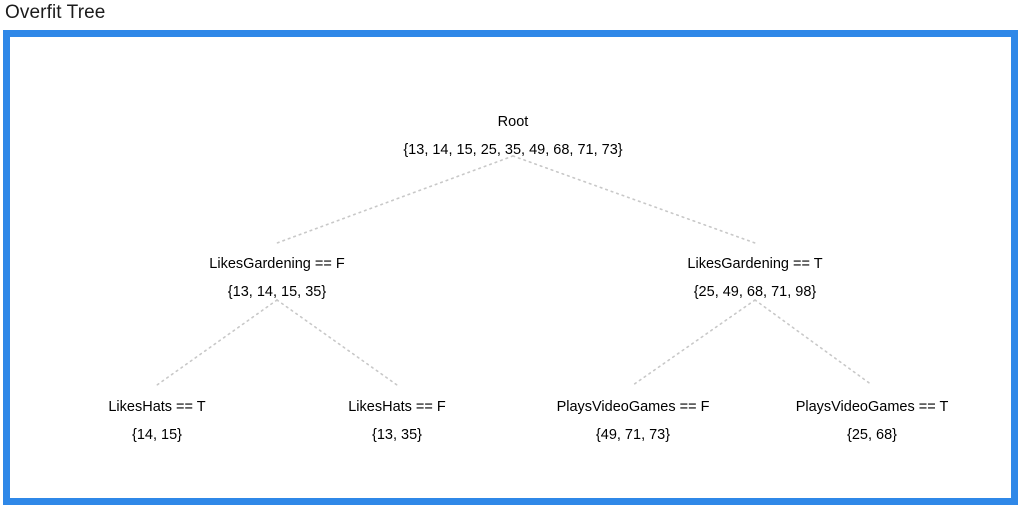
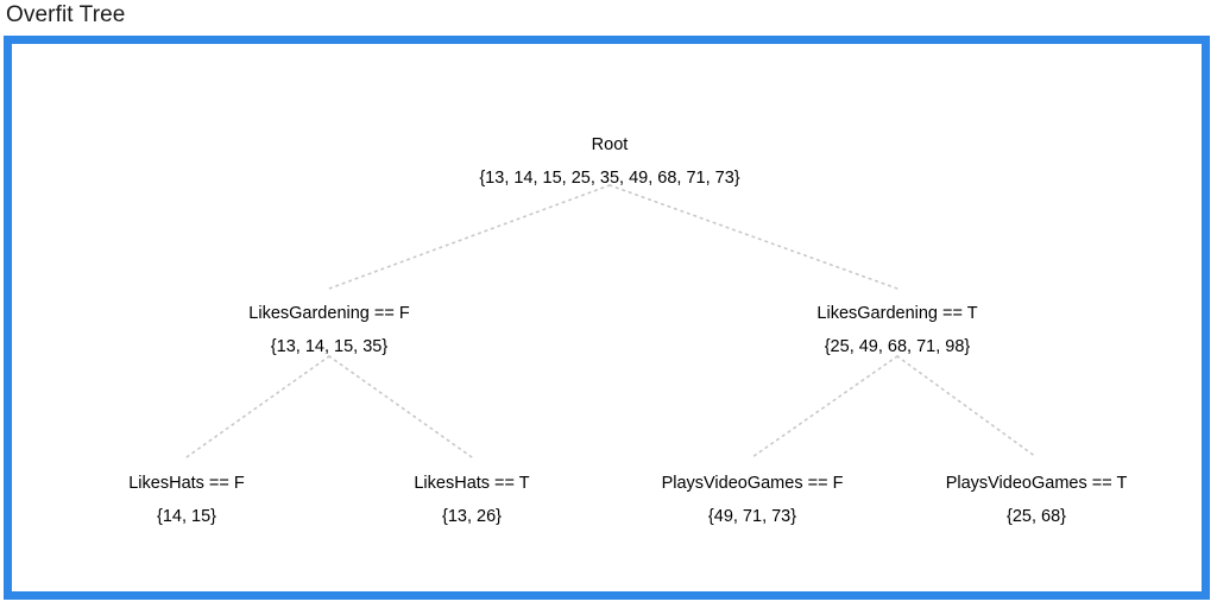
  Overfit Tree
  Root
  {13, 14, 15, 25, 35, 49, 68, 71, 73}
  LikesGardening == F
  {13, 14, 15, 35}
  LikesGardening == T
  {25, 49, 68, 71, 98}
- LikesHats == T
+ LikesHats == F
  {14, 15}
- LikesHats == F
+ LikesHats == T
- {13, 35}
+ {13, 26}
  PlaysVideoGames == F
  {49, 71, 73}
  PlaysVideoGames == T
  {25, 68}
